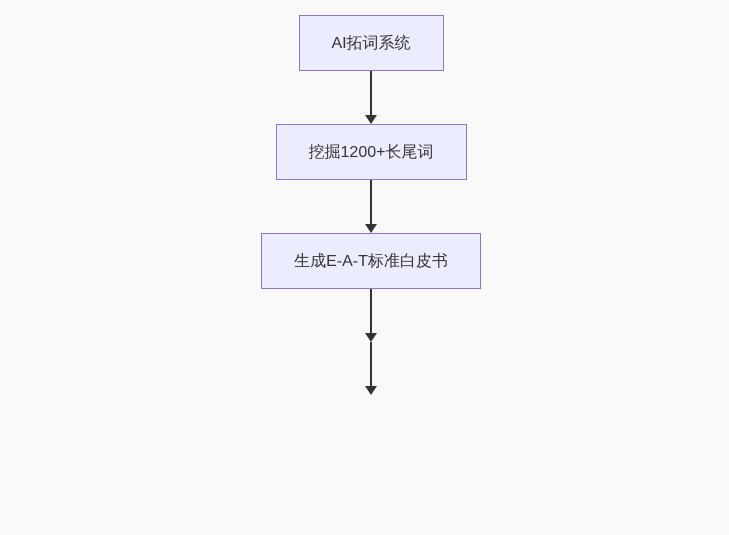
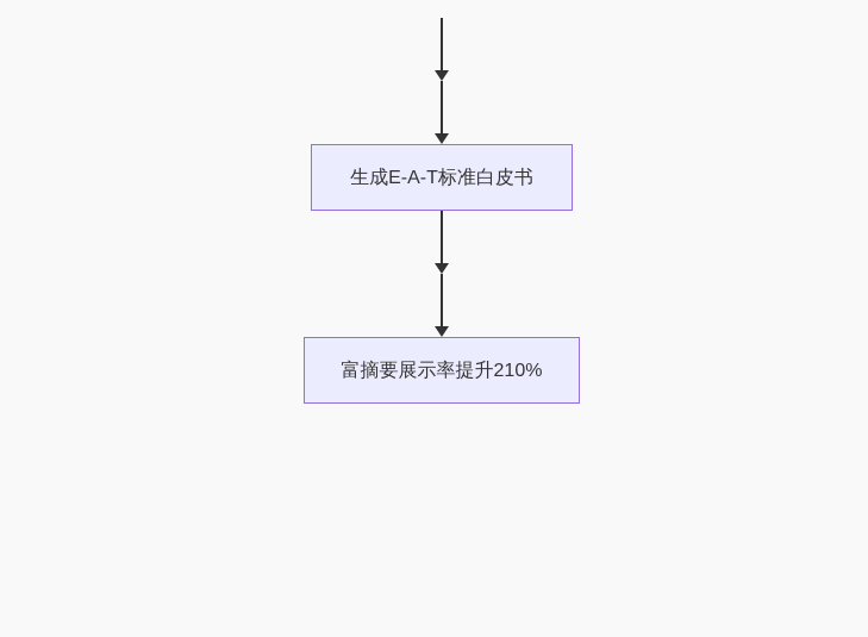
- AI拓词系统
- 挖掘1200+长尾词
  生成E-A-T标准白皮书
+ 富摘要展示率提升210%
